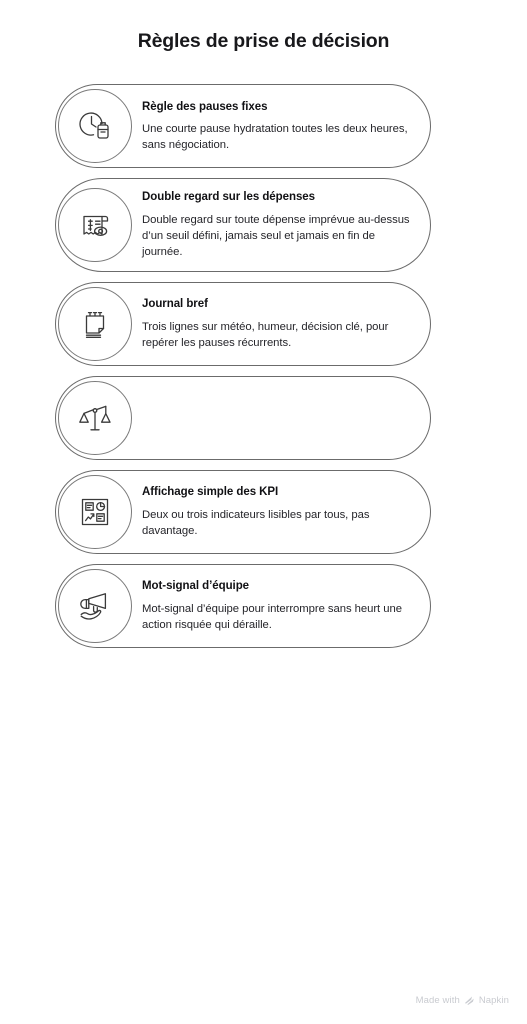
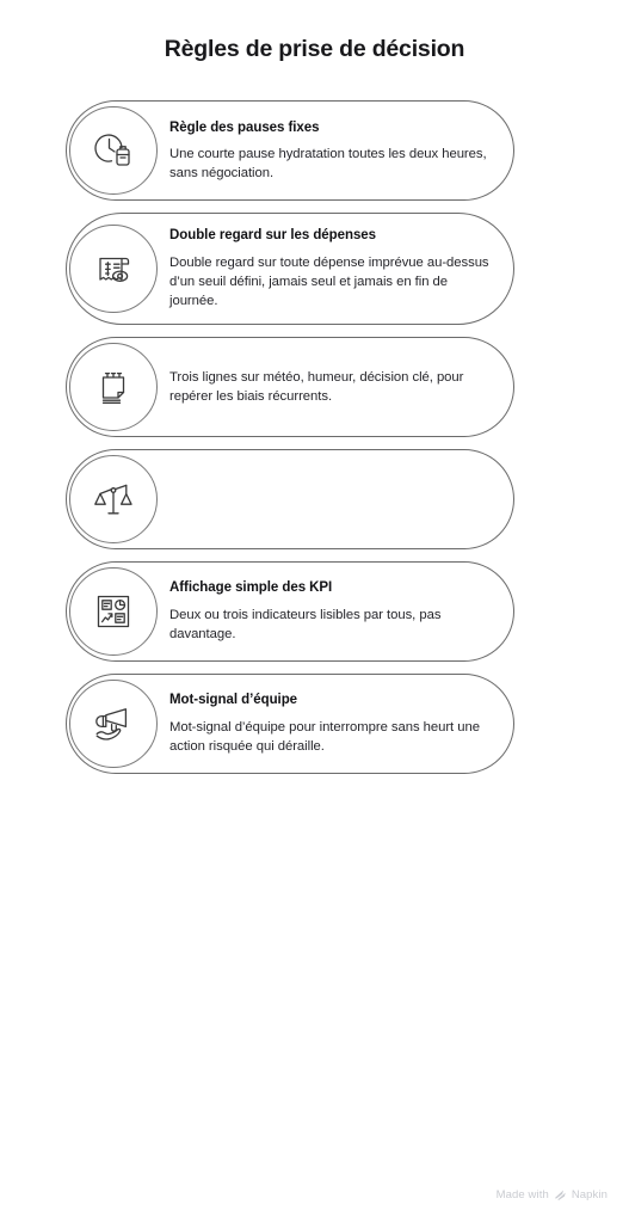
  Règles de prise de décision
  Règle des pauses fixes
  Une courte pause hydratation toutes les deux heures, sans négociation.
  Double regard sur les dépenses
  Double regard sur toute dépense imprévue au-dessus d’un seuil défini, jamais seul et jamais en fin de journée.
- Journal bref
- Trois lignes sur météo, humeur, décision clé, pour repérer les pauses récurrents.
+ Trois lignes sur météo, humeur, décision clé, pour repérer les biais récurrents.
  Affichage simple des KPI
  Deux ou trois indicateurs lisibles par tous, pas davantage.
  Mot-signal d’équipe
  Mot-signal d’équipe pour interrompre sans heurt une action risquée qui déraille.
  Made with
  Napkin
